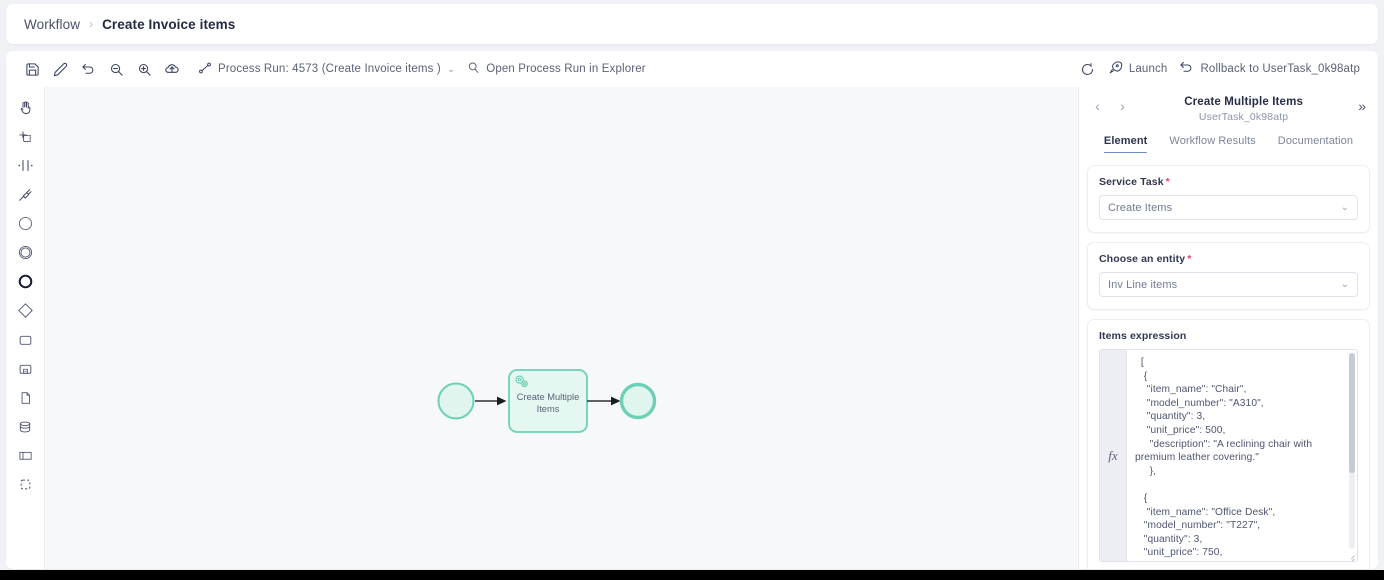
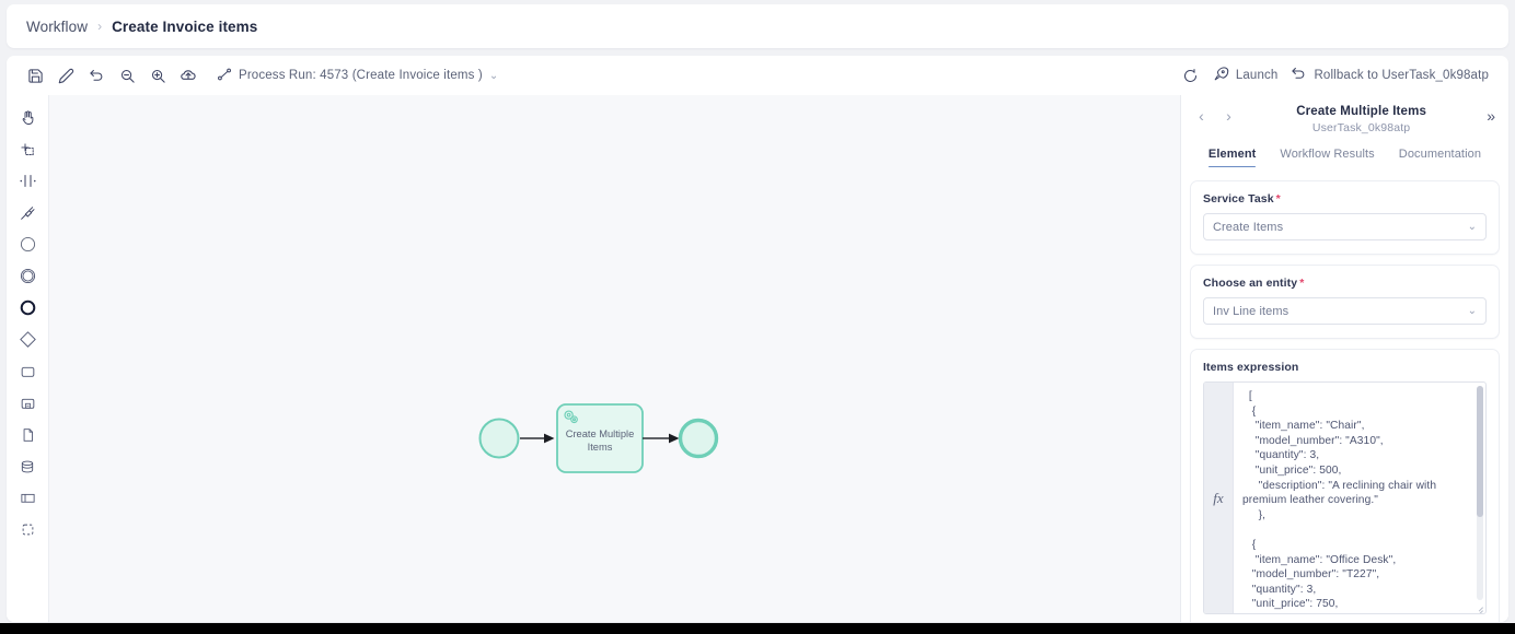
  Workflow
  ›
  Create Invoice items
  Process Run: 4573 (Create Invoice items )
  ⌄
- Open Process Run in Explorer
  Launch
  Rollback to UserTask_0k98atp
  Create Multiple
  Items
  ‹
  ›
  Create Multiple Items
  UserTask_0k98atp
  »
  Element
  Workflow Results
  Documentation
  Service Task *
  Create Items
  ⌄
  Choose an entity *
  Inv Line items
  ⌄
  Items expression
  fx
  [
  {
  "item_name": "Chair",
  "model_number": "A310",
  "quantity": 3,
  "unit_price": 500,
  "description": "A reclining chair with
  premium leather covering."
  },
  {
  "item_name": "Office Desk",
  "model_number": "T227",
  "quantity": 3,
  "unit_price": 750,
